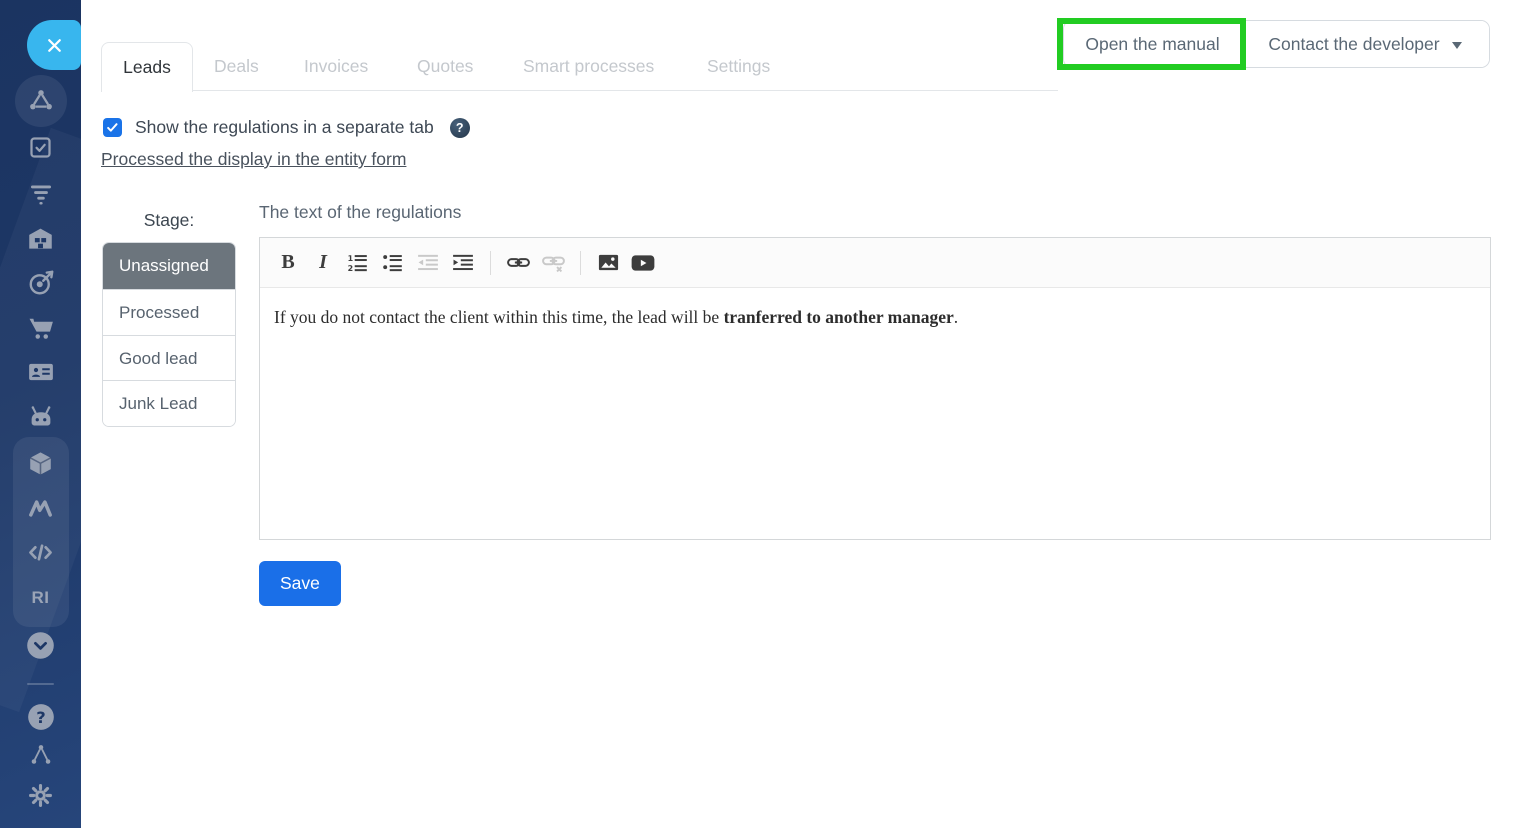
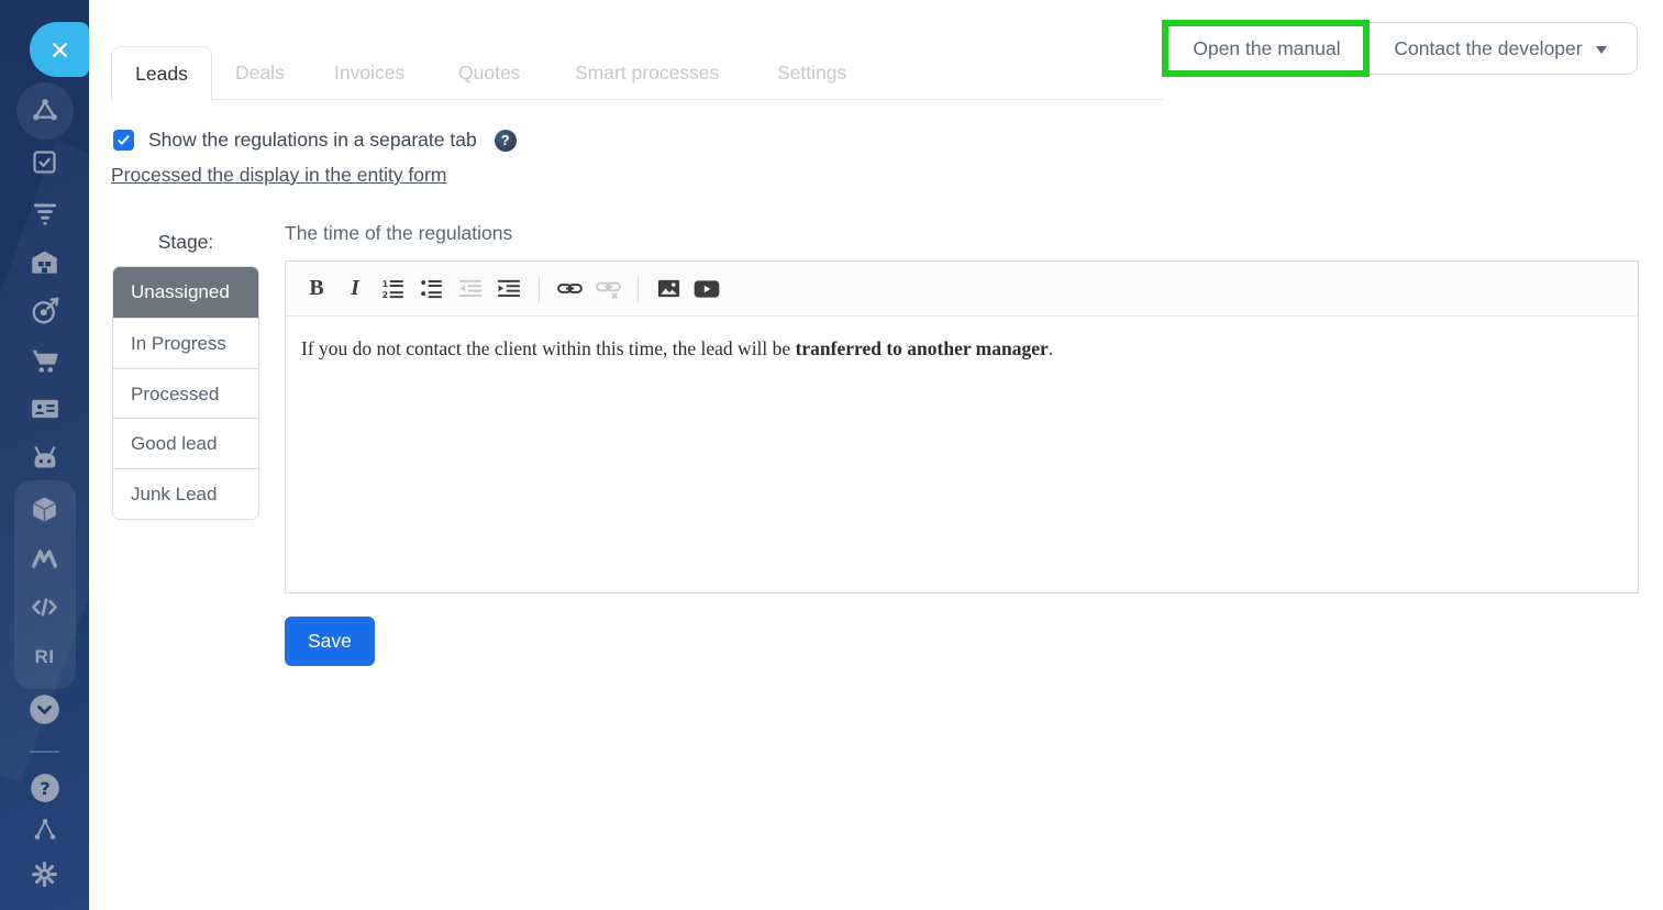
  RI
  ?
  Leads
  Deals
  Invoices
  Quotes
  Smart processes
  Settings
  Open the manual
  Contact the developer
  Show the regulations in a separate tab
  ?
  Processed the display in the entity form
  Stage:
  Unassigned
+ In Progress
  Processed
  Good lead
  Junk Lead
- The text of the regulations
+ The time of the regulations
  B
  I
  1
  2
  If you do not contact the client within this time, the lead will be tranferred to another manager.
  Save
